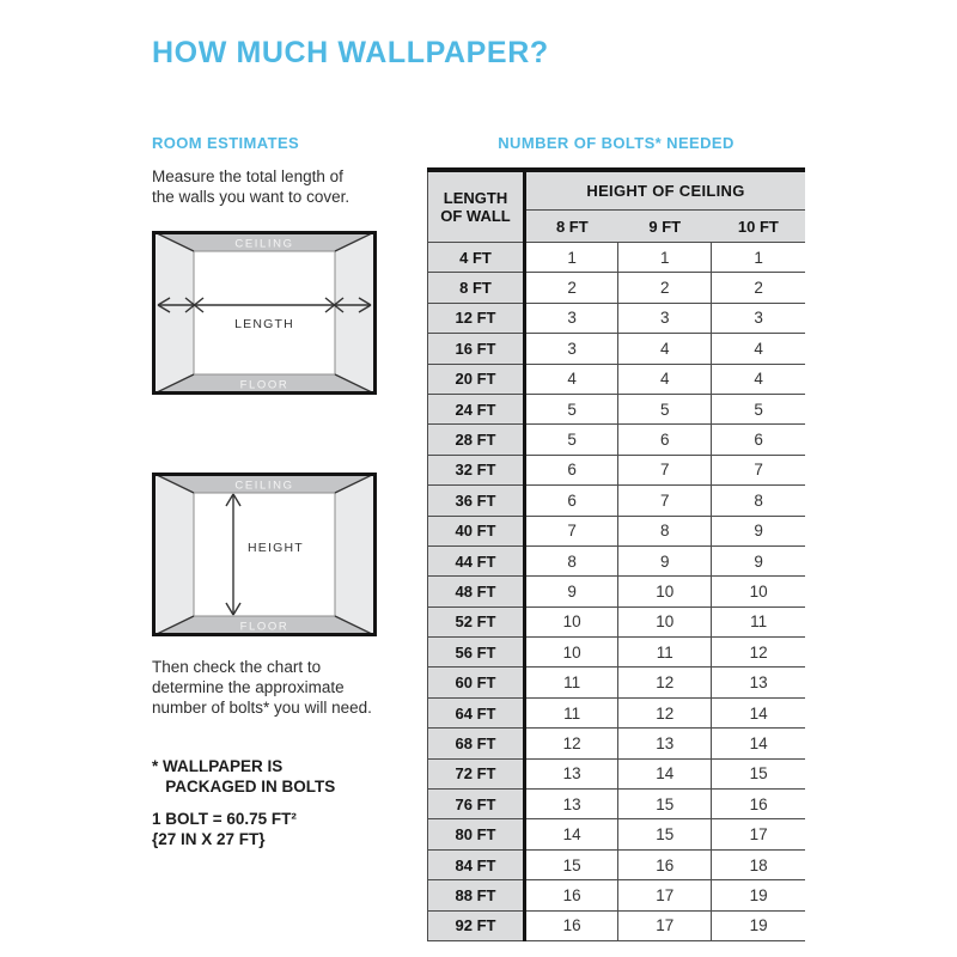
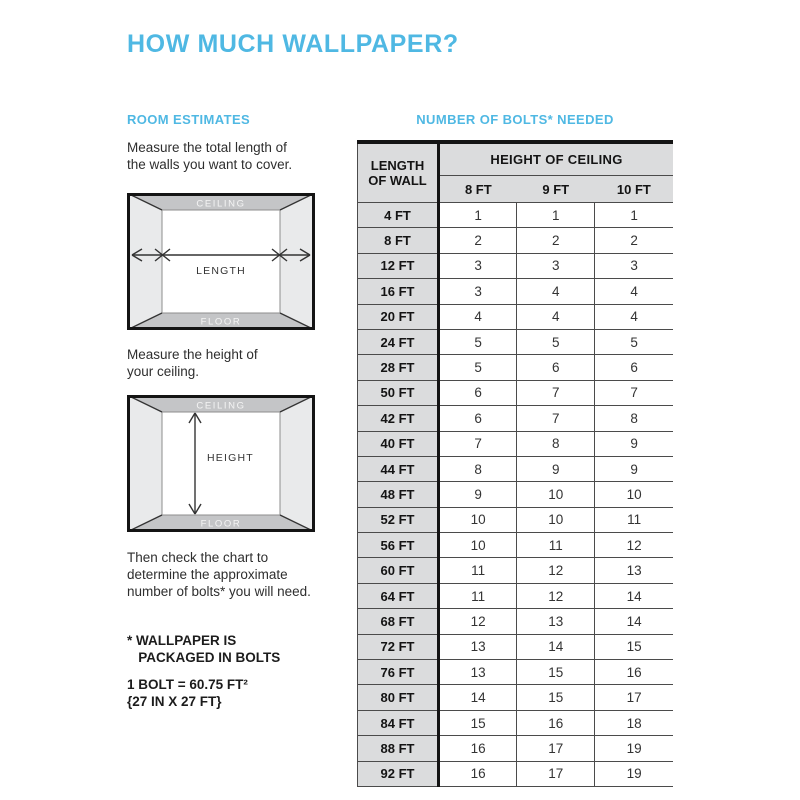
  HOW MUCH WALLPAPER?
  ROOM ESTIMATES
  Measure the total length of
  the walls you want to cover.
  CEILING
  FLOOR
  LENGTH
+ Measure the height of
+ your ceiling.
  CEILING
  FLOOR
  HEIGHT
  Then check the chart to
  determine the approximate
  number of bolts* you will need.
  * WALLPAPER IS
  PACKAGED IN BOLTS
  1 BOLT = 60.75 FT²
  {27 IN X 27 FT}
  NUMBER OF BOLTS* NEEDED
  LENGTH OF WALL	HEIGHT OF CEILING
  8 FT	9 FT	10 FT
  4 FT	1	1	1
  8 FT	2	2	2
  12 FT	3	3	3
  16 FT	3	4	4
  20 FT	4	4	4
  24 FT	5	5	5
  28 FT	5	6	6
- 32 FT	6	7	7
+ 50 FT	6	7	7
- 36 FT	6	7	8
+ 42 FT	6	7	8
  40 FT	7	8	9
  44 FT	8	9	9
  48 FT	9	10	10
  52 FT	10	10	11
  56 FT	10	11	12
  60 FT	11	12	13
  64 FT	11	12	14
  68 FT	12	13	14
  72 FT	13	14	15
  76 FT	13	15	16
  80 FT	14	15	17
  84 FT	15	16	18
  88 FT	16	17	19
  92 FT	16	17	19
